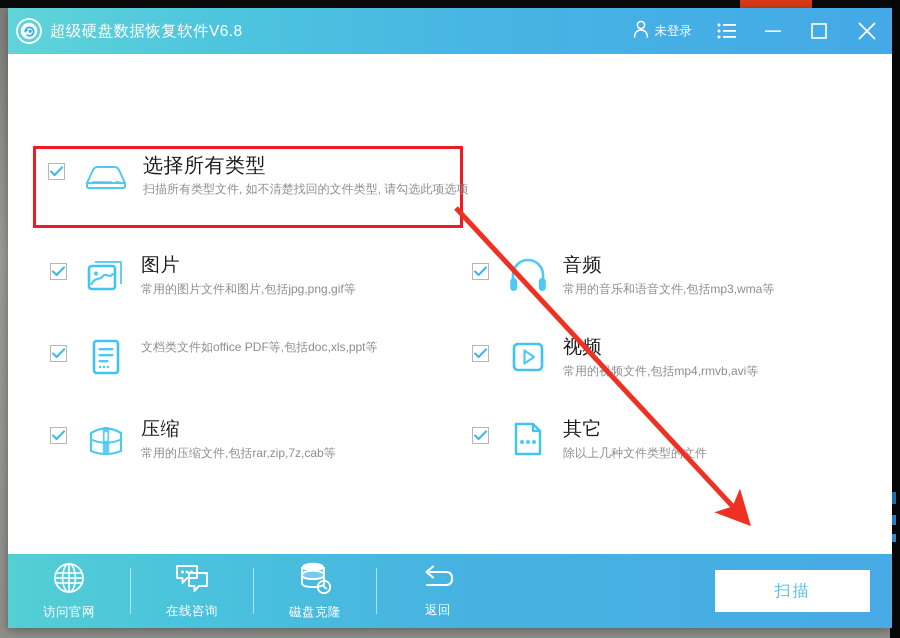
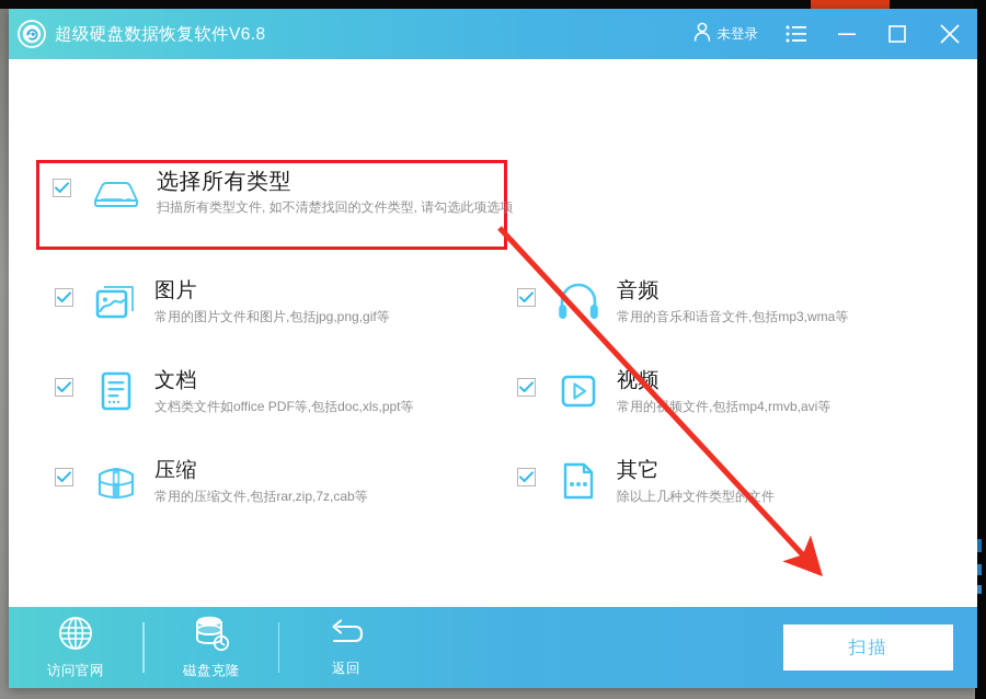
  超级硬盘数据恢复软件V6.8
  未登录
  选择所有类型
  扫描所有类型文件, 如不清楚找回的文件类型, 请勾选此项选项
  图片
  常用的图片文件和图片,包括jpg,png,gif等
  音频
  常用的音乐和语音文件,包括mp3,wma等
+ 文档
  文档类文件如office PDF等,包括doc,xls,ppt等
  视频
  常用的频文件,包括mp4,rmvb,avi等
  压缩
  常用的压缩文件,包括rar,zip,7z,cab等
  其它
  除以上几种文件类型的文件
  访问官网
- 在线咨询
  磁盘克隆
  返回
  扫描
